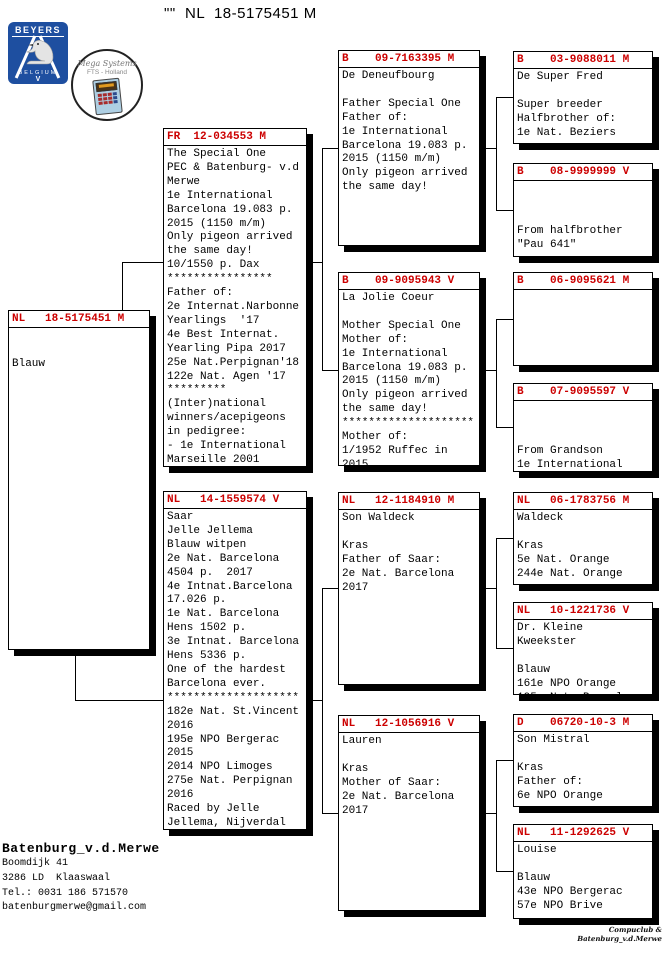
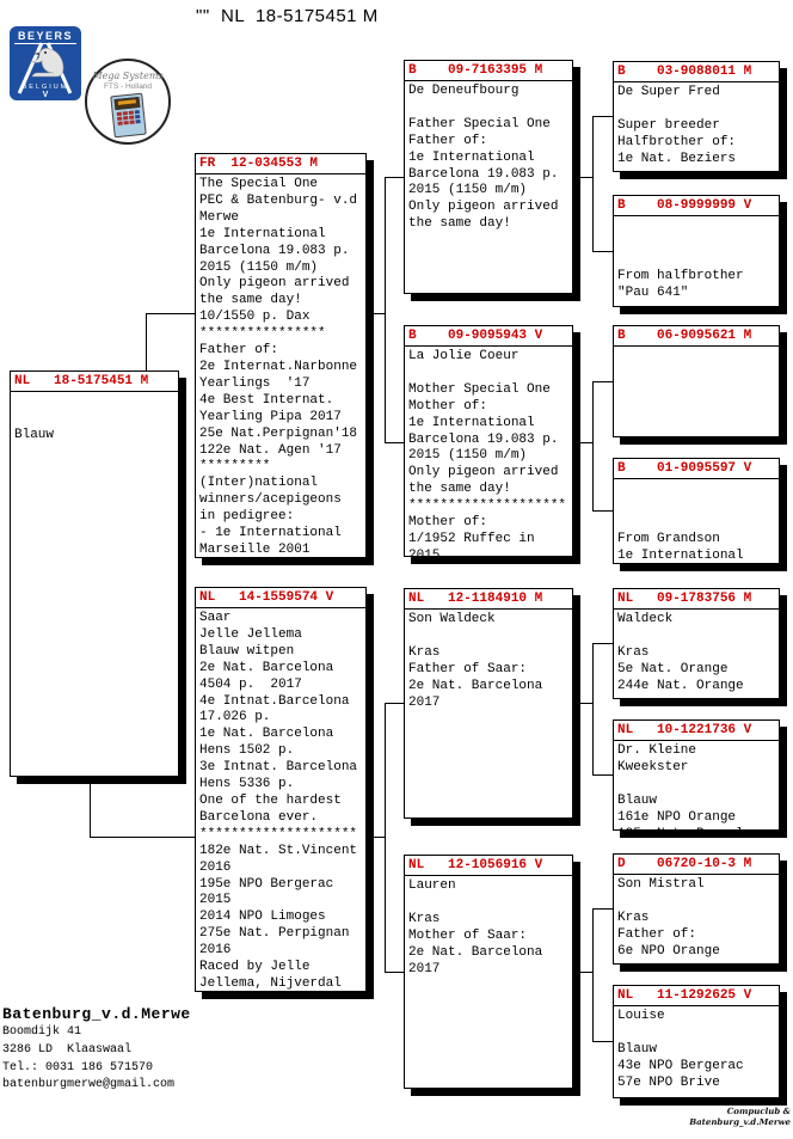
  "" NL 18-5175451 M
  BEYERS
  Mega Systems
  NL 18-5175451 M
  Blauw
  FR 12-034553 M
  The Special One
  PEC & Batenburg- v.d
  Merwe
  1e International
  Barcelona 19.083 p.
  2015 (1150 m/m)
  Only pigeon arrived
  the same day!
  10/1550 p. Dax
  ****************
  Father of:
  2e Internat.Narbonne
  Yearlings '17
  4e Best Internat.
  Yearling Pipa 2017
  25e Nat.Perpignan'18
  122e Nat. Agen '17
  *********
  (Inter)national
  winners/acepigeons
  in pedigree:
  - 1e International
  Marseille 2001
  NL 14-1559574 V
  Saar
  Jelle Jellema
  Blauw witpen
  2e Nat. Barcelona
  4504 p. 2017
  4e Intnat.Barcelona
  17.026 p.
  1e Nat. Barcelona
  Hens 1502 p.
  3e Intnat. Barcelona
  Hens 5336 p.
  One of the hardest
  Barcelona ever.
  ********************
  182e Nat. St.Vincent
  2016
  195e NPO Bergerac
  2015
  2014 NPO Limoges
  275e Nat. Perpignan
  2016
  Raced by Jelle
  Jellema, Nijverdal
  B 09-7163395 M
  De Deneufbourg
  Father Special One
  Father of:
  1e International
  Barcelona 19.083 p.
  2015 (1150 m/m)
  Only pigeon arrived
  the same day!
  B 09-9095943 V
  La Jolie Coeur
  Mother Special One
  Mother of:
  1e International
  Barcelona 19.083 p.
  2015 (1150 m/m)
  Only pigeon arrived
  the same day!
  ********************
  Mother of:
  1/1952 Ruffec in
  2015
  NL 12-1184910 M
  Son Waldeck
  Kras
  Father of Saar:
  2e Nat. Barcelona
  2017
  NL 12-1056916 V
  Lauren
  Kras
  Mother of Saar:
  2e Nat. Barcelona
  2017
  B 03-9088011 M
  De Super Fred
  Super breeder
  Halfbrother of:
  1e Nat. Beziers
  B 08-9999999 V
  From halfbrother
  "Pau 641"
  B 06-9095621 M
- B 07-9095597 V
+ B 01-9095597 V
  From Grandson
  1e International
- NL 06-1783756 M
+ NL 09-1783756 M
  Waldeck
  Kras
  5e Nat. Orange
  244e Nat. Orange
  NL 10-1221736 V
  Dr. Kleine Kweekster
  Blauw
  161e NPO Orange
  D 06720-10-3 M
  Son Mistral
  Kras
  Father of:
  6e NPO Orange
  NL 11-1292625 V
  Louise
  Blauw
  43e NPO Bergerac
  57e NPO Brive
  Batenburg_v.d.Merwe
  Boomdijk 41
  3286 LD Klaaswaal
  Tel.: 0031 186 571570
  batenburgmerwe@gmail.com
  Compuclub & Batenburg_v.d.Merwe
